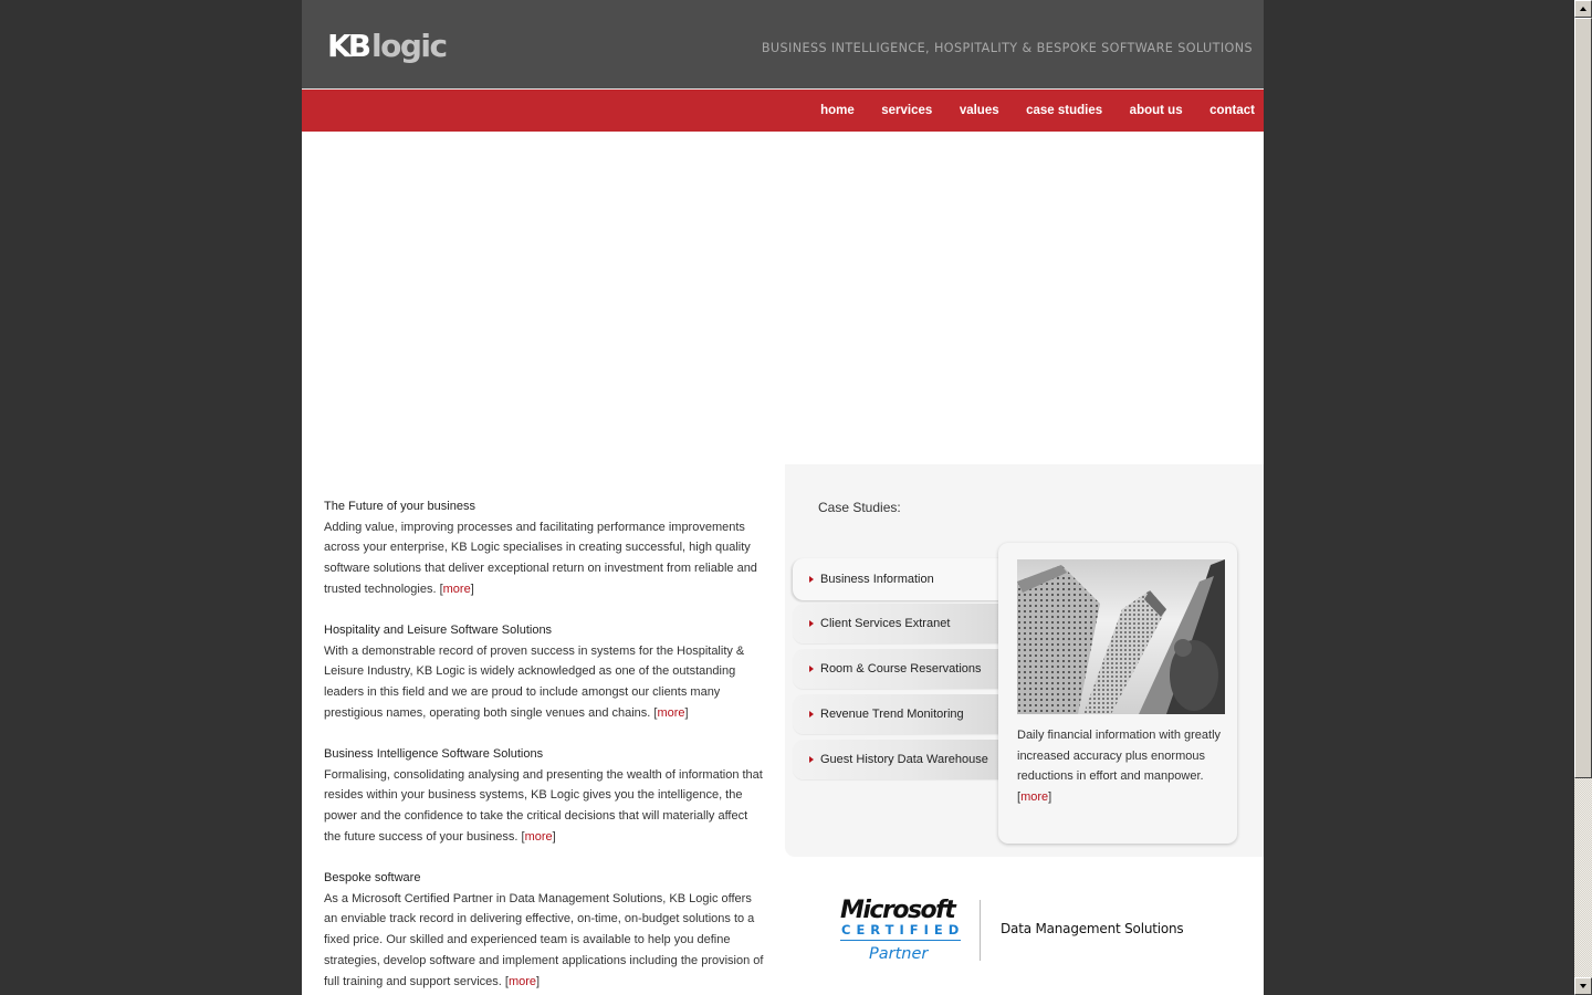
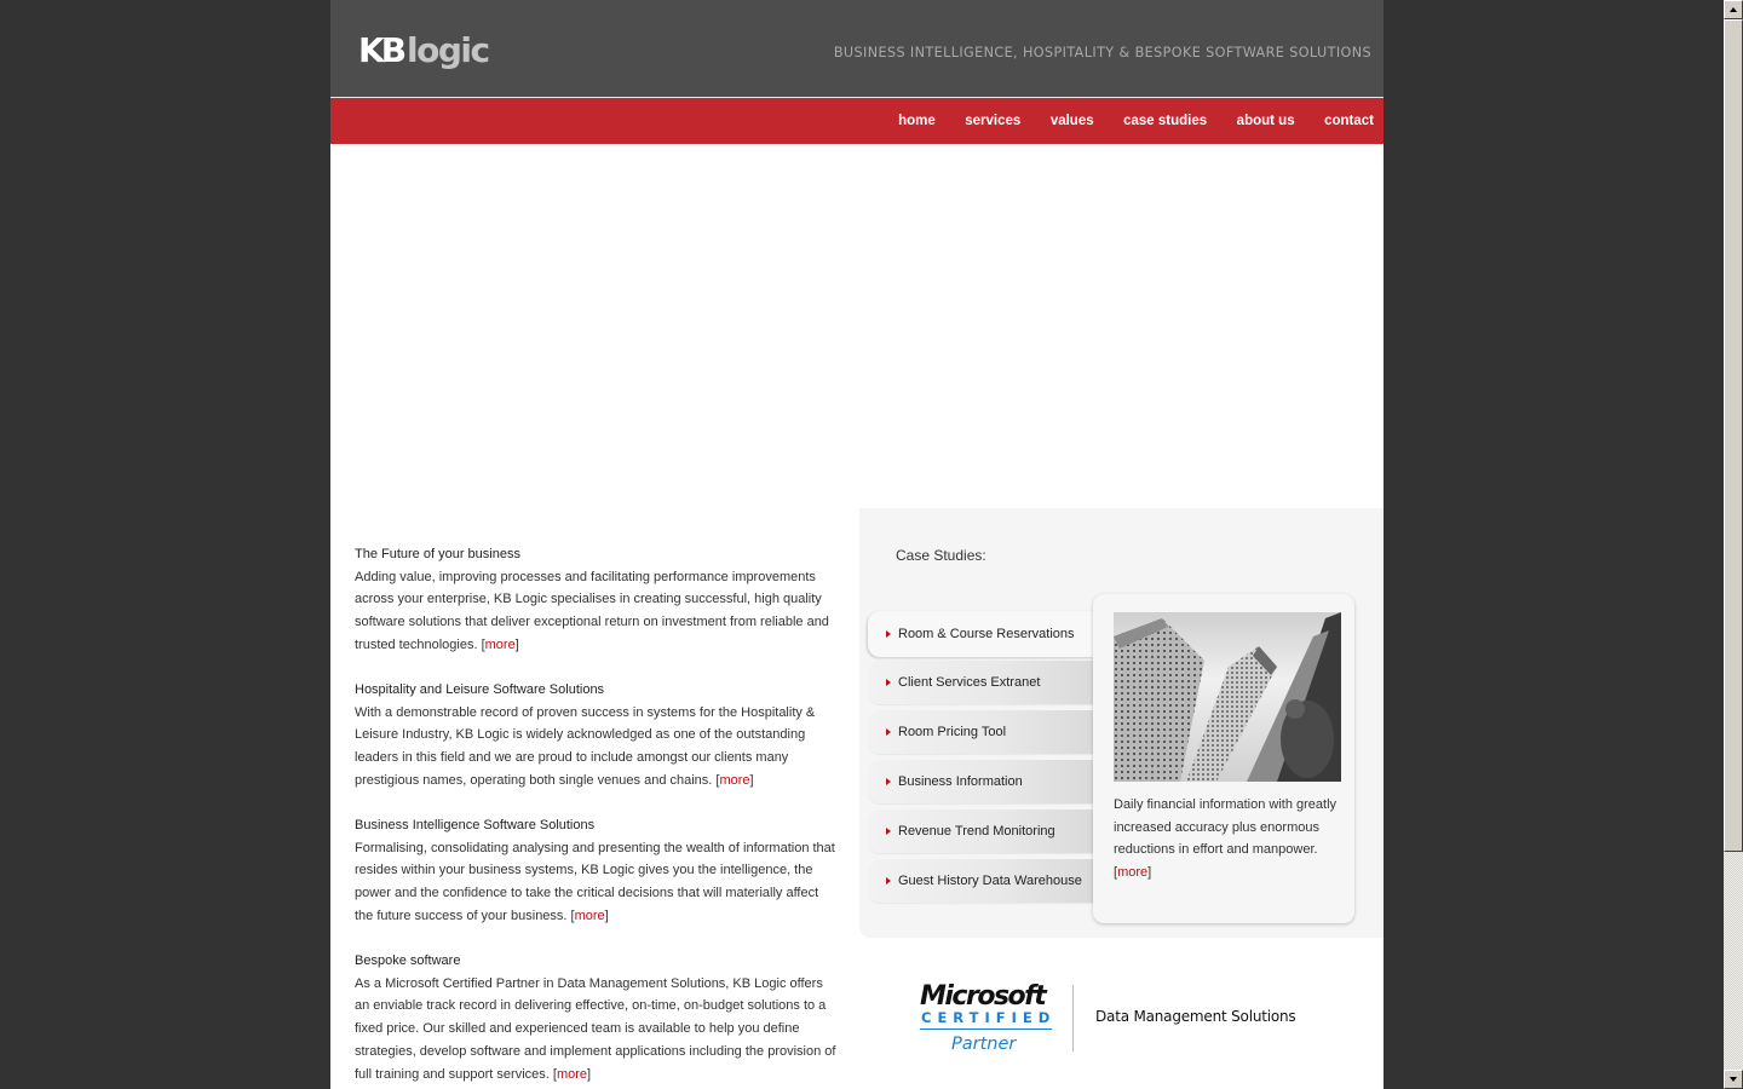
  KBlogic
  BUSINESS INTELLIGENCE, HOSPITALITY & BESPOKE SOFTWARE SOLUTIONS
  home
  services
  values
  case studies
  about us
  contact
  The Future of your business
  Adding value, improving processes and facilitating performance improvements across your enterprise, KB Logic specialises in creating successful, high quality software solutions that deliver exceptional return on investment from reliable and trusted technologies. [more]
  Hospitality and Leisure Software Solutions
  With a demonstrable record of proven success in systems for the Hospitality & Leisure Industry, KB Logic is widely acknowledged as one of the outstanding leaders in this field and we are proud to include amongst our clients many prestigious names, operating both single venues and chains. [more]
  Business Intelligence Software Solutions
  Formalising, consolidating analysing and presenting the wealth of information that resides within your business systems, KB Logic gives you the intelligence, the power and the confidence to take the critical decisions that will materially affect the future success of your business. [more]
  Bespoke software
  As a Microsoft Certified Partner in Data Management Solutions, KB Logic offers an enviable track record in delivering effective, on-time, on-budget solutions to a fixed price. Our skilled and experienced team is available to help you define strategies, develop software and implement applications including the provision of full training and support services. [more]
  Case Studies:
- Business Information
+ Room & Course Reservations
  Client Services Extranet
+ Room Pricing Tool
- Room & Course Reservations
+ Business Information
  Revenue Trend Monitoring
  Guest History Data Warehouse
  Daily financial information with greatly increased accuracy plus enormous reductions in effort and manpower. [more]
  Microsoft
  CERTIFIED
  Partner
  Data Management Solutions
